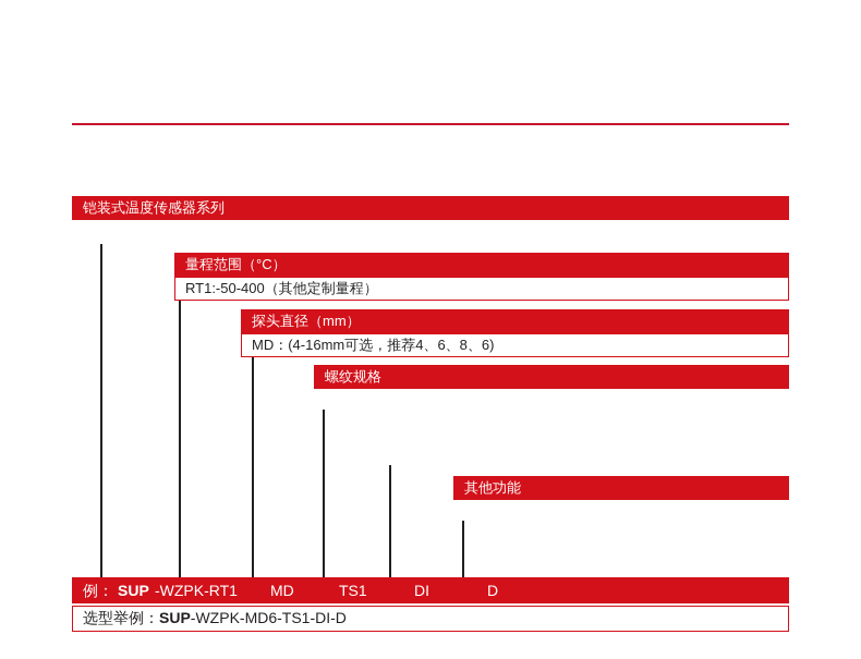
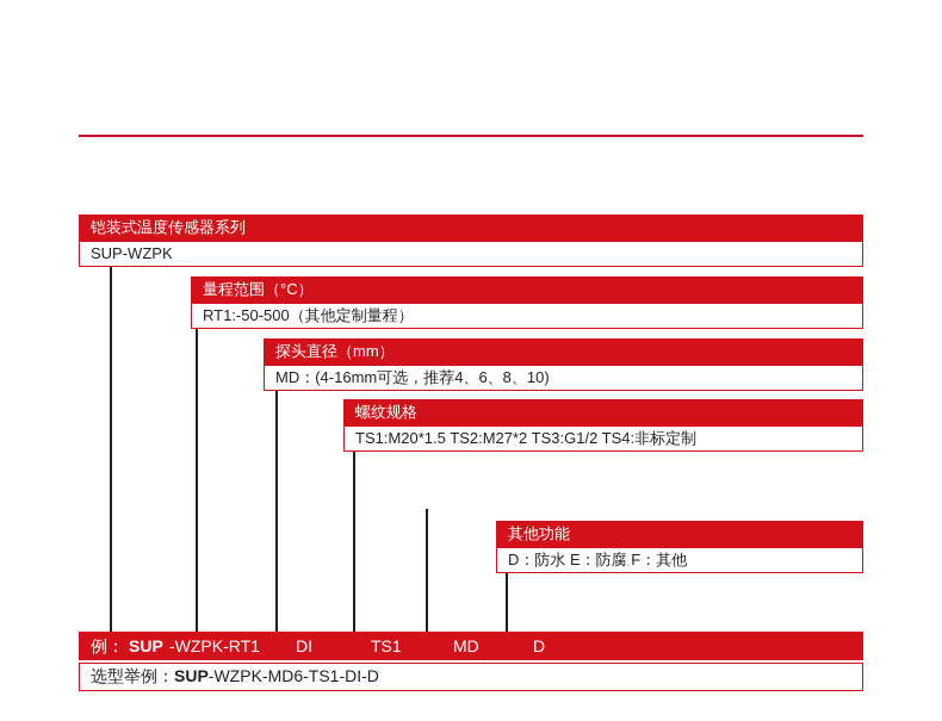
  铠装式温度传感器系列
+ SUP-WZPK
  量程范围（°C）
- RT1:-50-400（其他定制量程）
+ RT1:-50-500（其他定制量程）
  探头直径（mm）
- MD：(4-16mm可选，推荐4、6、8、6)
+ MD：(4-16mm可选，推荐4、6、8、10)
  螺纹规格
+ TS1:M20*1.5 TS2:M27*2 TS3:G1/2 TS4:非标定制
  其他功能
+ D：防水 E：防腐 F：其他
  例：
  SUP
  -WZPK-RT1
- MD
+ DI
  TS1
- DI
+ MD
  D
  选型举例：SUP-WZPK-MD6-TS1-DI-D
